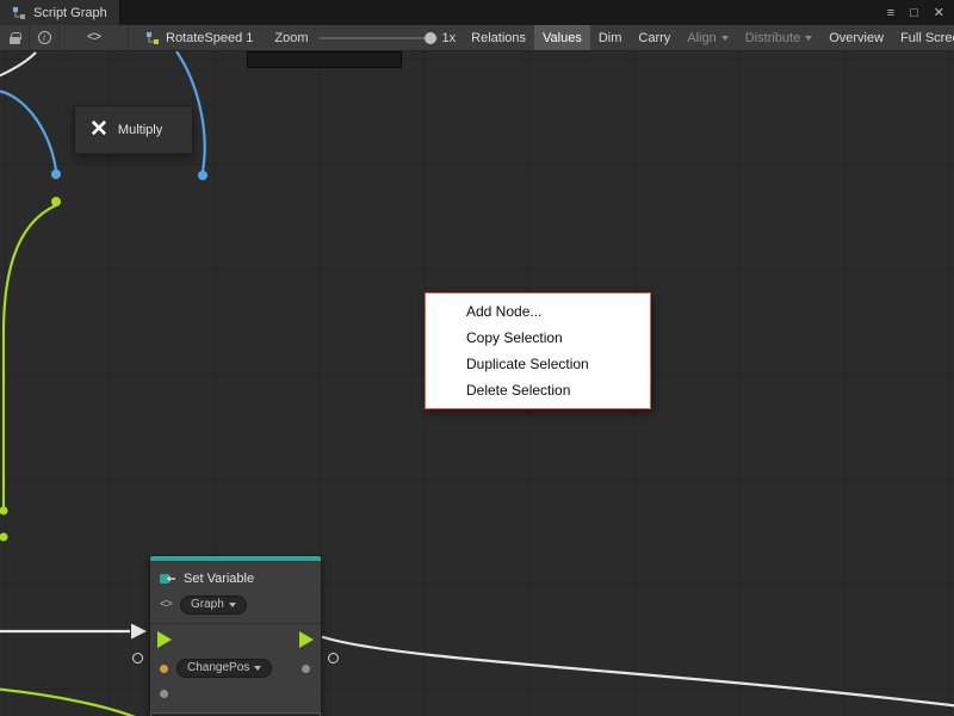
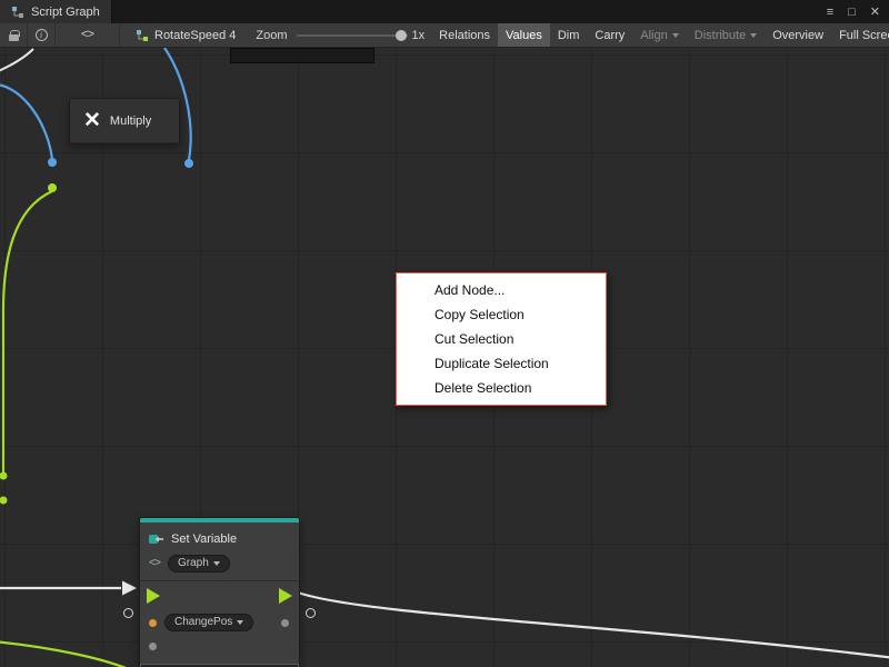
  Script Graph
  ≡
  □
  ✕
  i
  <>
- RotateSpeed 1
+ RotateSpeed 4
  Zoom
  1x
  Relations
  Values
  Dim
  Carry
  Align
  Distribute
  Overview
  Full Scre
  ✕
  Multiply
  Set Variable
  <>
  Graph
  ChangePos
  Add Node...
  Copy Selection
+ Cut Selection
  Duplicate Selection
  Delete Selection
